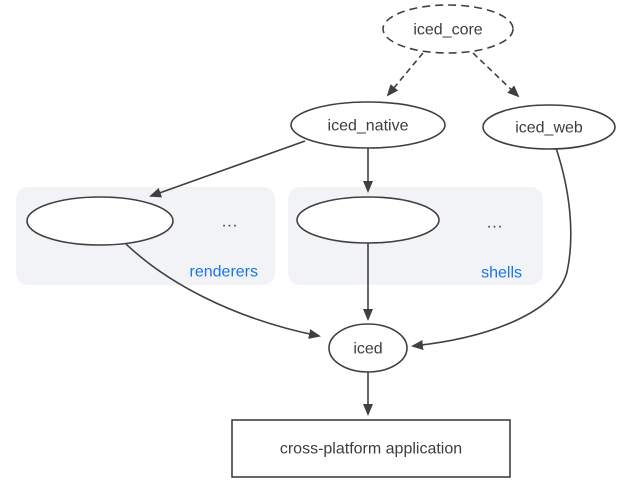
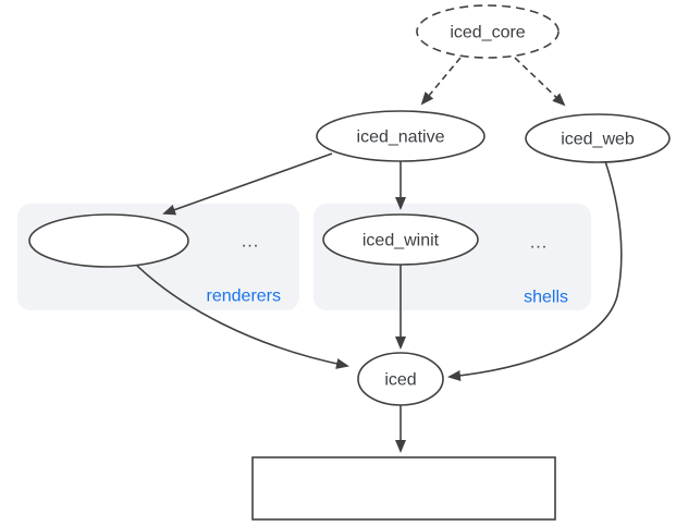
  iced_core
  iced_native
  iced_web
+ iced_winit
  iced
- cross-platform application
  ...
  renderers
  ...
  shells
